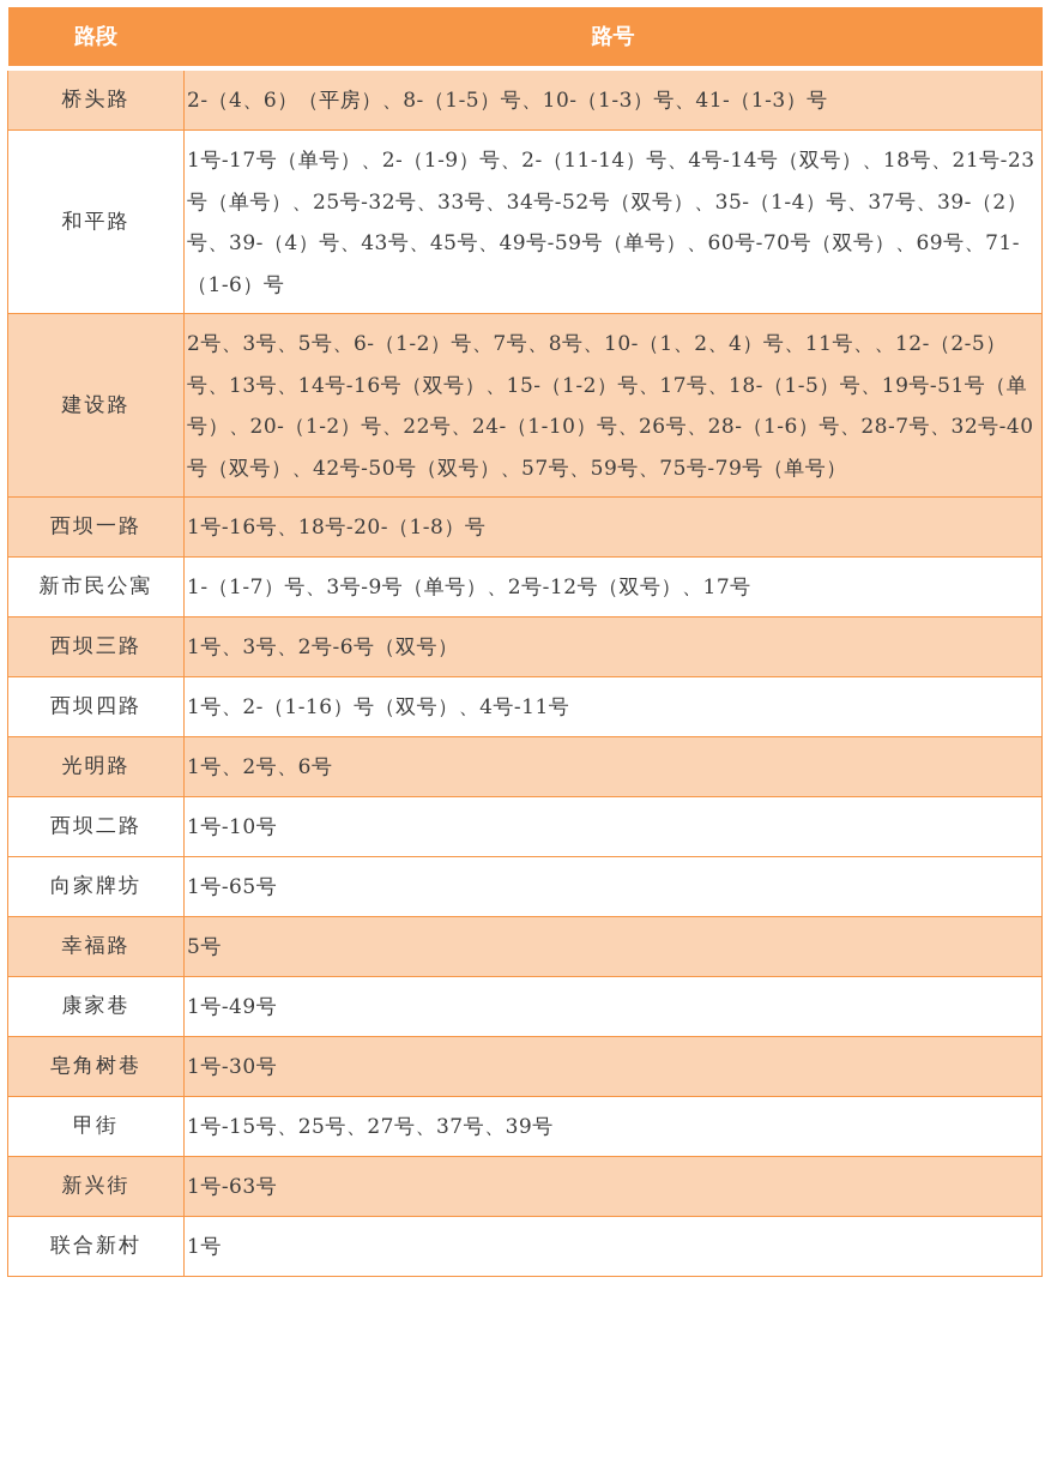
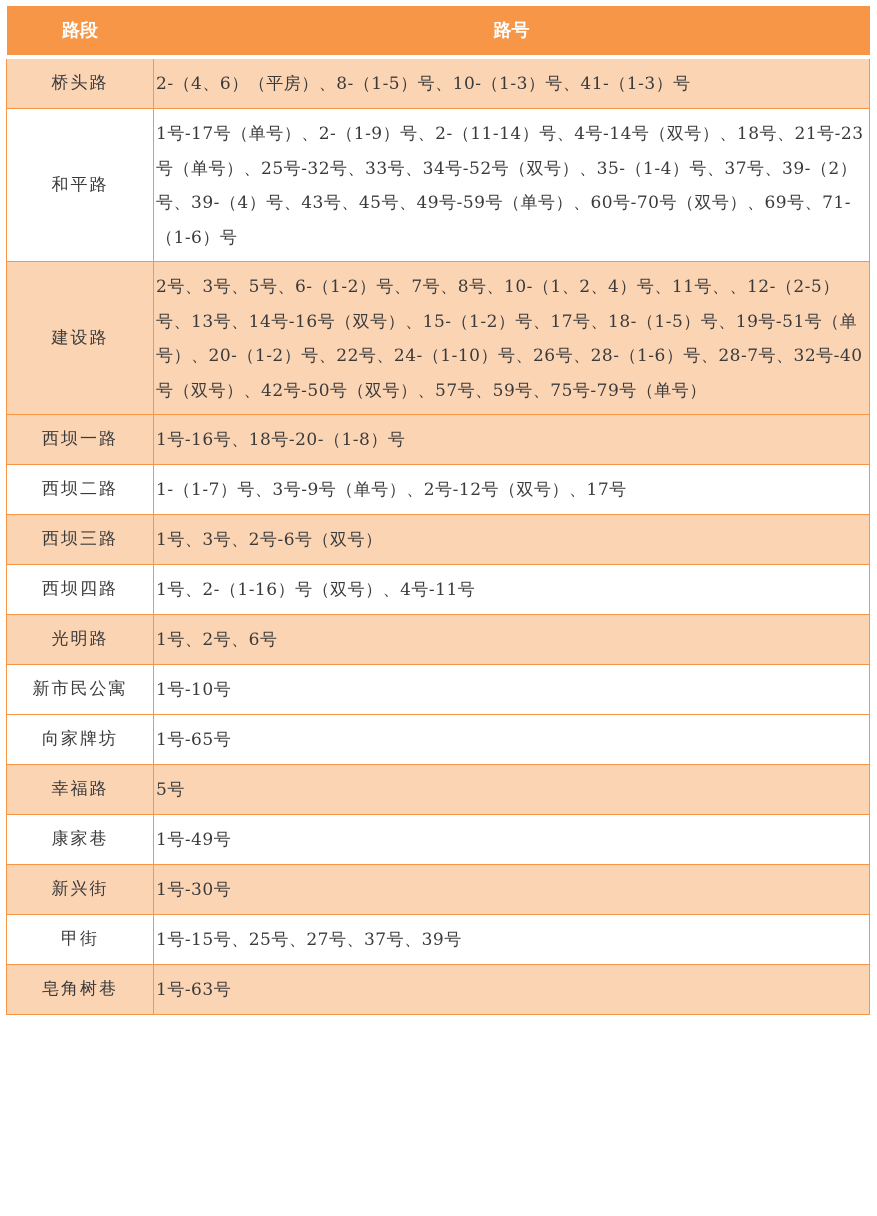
  路段	路号
  桥头路	2-（4、6）（平房）、8-（1-5）号、10-（1-3）号、41-（1-3）号
  和平路	1号-17号（单号）、2-（1-9）号、2-（11-14）号、4号-14号（双号）、18号、21号-23号（单号）、25号-32号、33号、34号-52号（双号）、35-（1-4）号、37号、39-（2）号、39-（4）号、43号、45号、49号-59号（单号）、60号-70号（双号）、69号、71-（1-6）号
  建设路	2号、3号、5号、6-（1-2）号、7号、8号、10-（1、2、4）号、11号、、12-（2-5）号、13号、14号-16号（双号）、15-（1-2）号、17号、18-（1-5）号、19号-51号（单号）、20-（1-2）号、22号、24-（1-10）号、26号、28-（1-6）号、28-7号、32号-40号（双号）、42号-50号（双号）、57号、59号、75号-79号（单号）
  西坝一路	1号-16号、18号-20-（1-8）号
- 新市民公寓	1-（1-7）号、3号-9号（单号）、2号-12号（双号）、17号
+ 西坝二路	1-（1-7）号、3号-9号（单号）、2号-12号（双号）、17号
  西坝三路	1号、3号、2号-6号（双号）
  西坝四路	1号、2-（1-16）号（双号）、4号-11号
  光明路	1号、2号、6号
- 西坝二路	1号-10号
+ 新市民公寓	1号-10号
  向家牌坊	1号-65号
  幸福路	5号
  康家巷	1号-49号
- 皂角树巷	1号-30号
+ 新兴街	1号-30号
  甲街	1号-15号、25号、27号、37号、39号
- 新兴街	1号-63号
+ 皂角树巷	1号-63号
- 联合新村	1号
